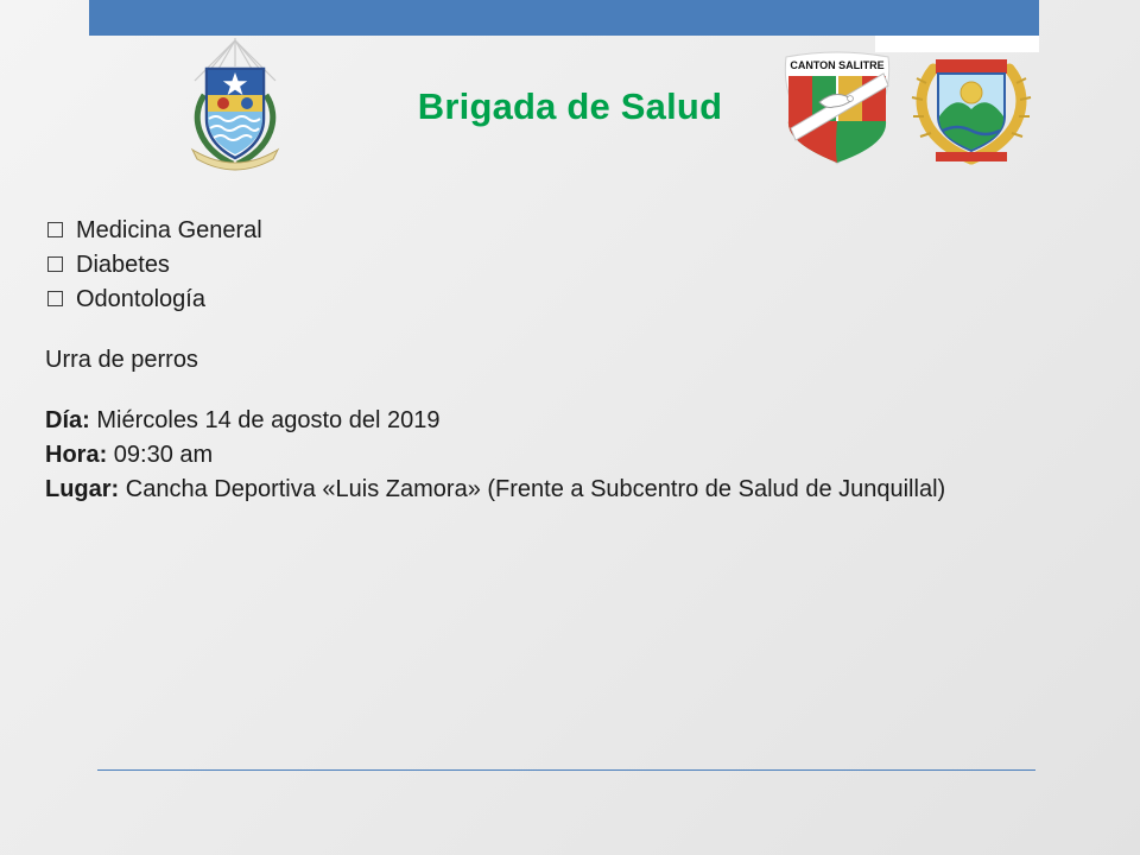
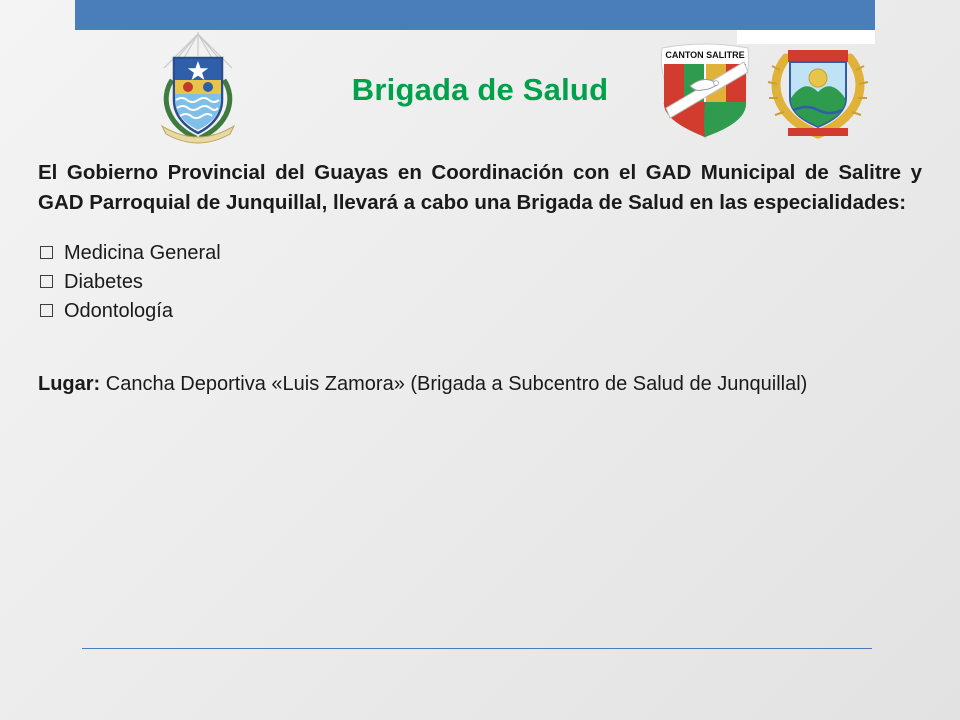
  CANTON SALITRE
  Brigada de Salud
+ El Gobierno Provincial del Guayas en Coordinación con el GAD Municipal de Salitre y GAD Parroquial de Junquillal, llevará a cabo una Brigada de Salud en las especialidades:
  Medicina General
  Diabetes
  Odontología
- Urra de perros
- Día: Miércoles 14 de agosto del 2019
- Hora: 09:30 am
- Lugar: Cancha Deportiva «Luis Zamora» (Frente a Subcentro de Salud de Junquillal)
+ Lugar: Cancha Deportiva «Luis Zamora» (Brigada a Subcentro de Salud de Junquillal)
